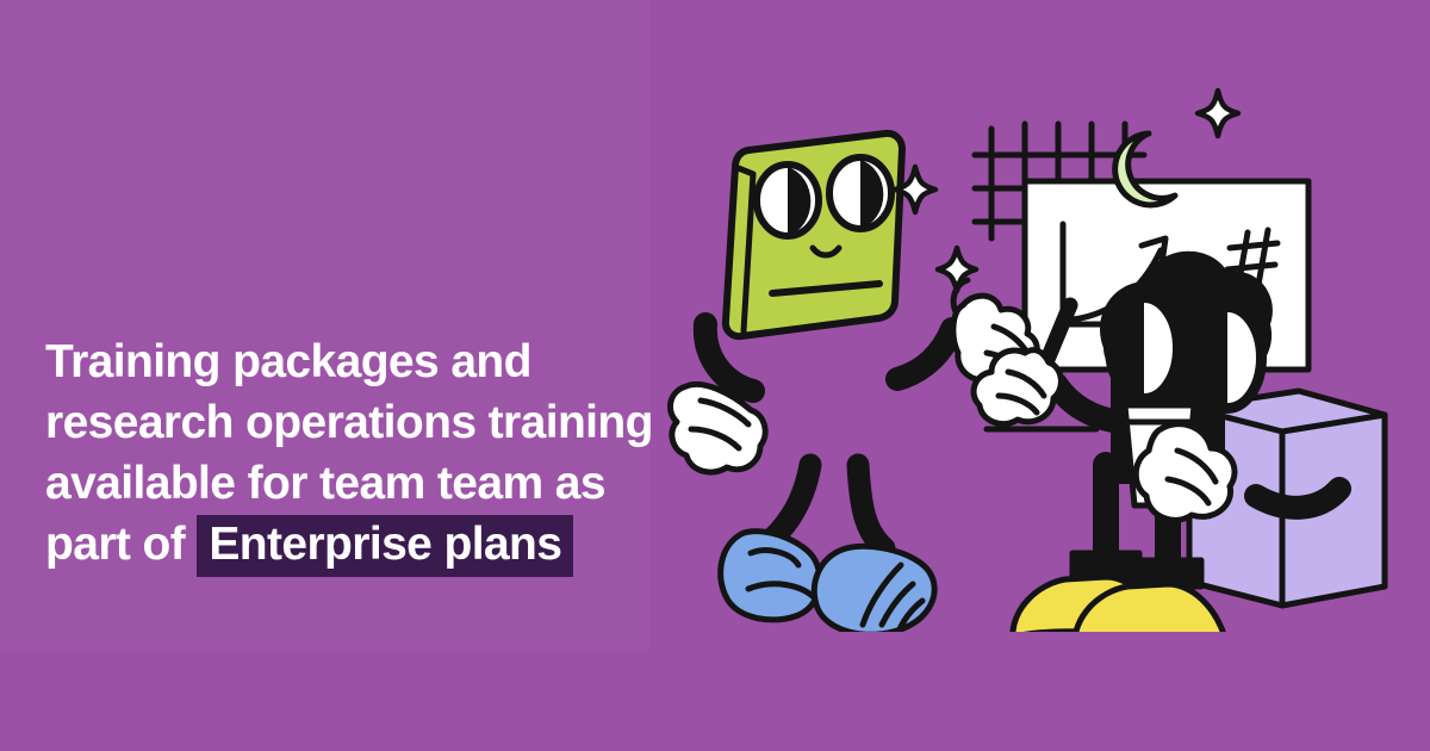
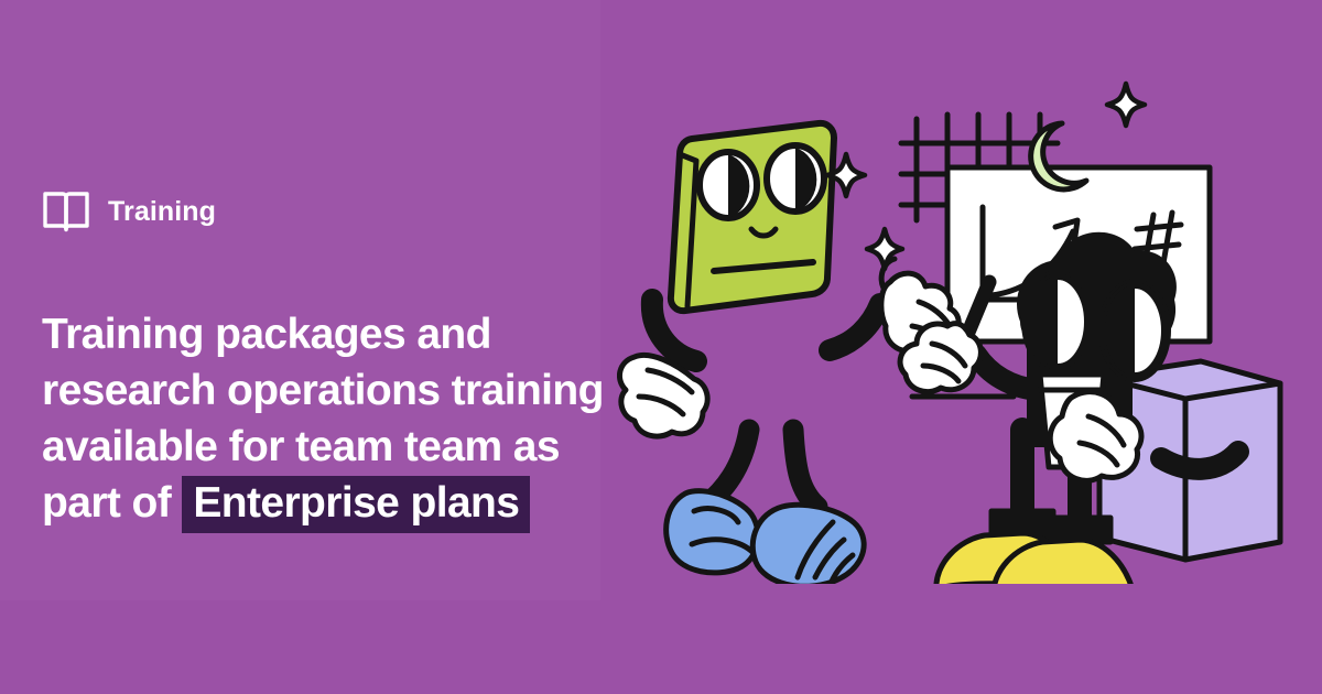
+ Training
  Training packages and
  research operations training
  available for team team as
  part of Enterprise plans
